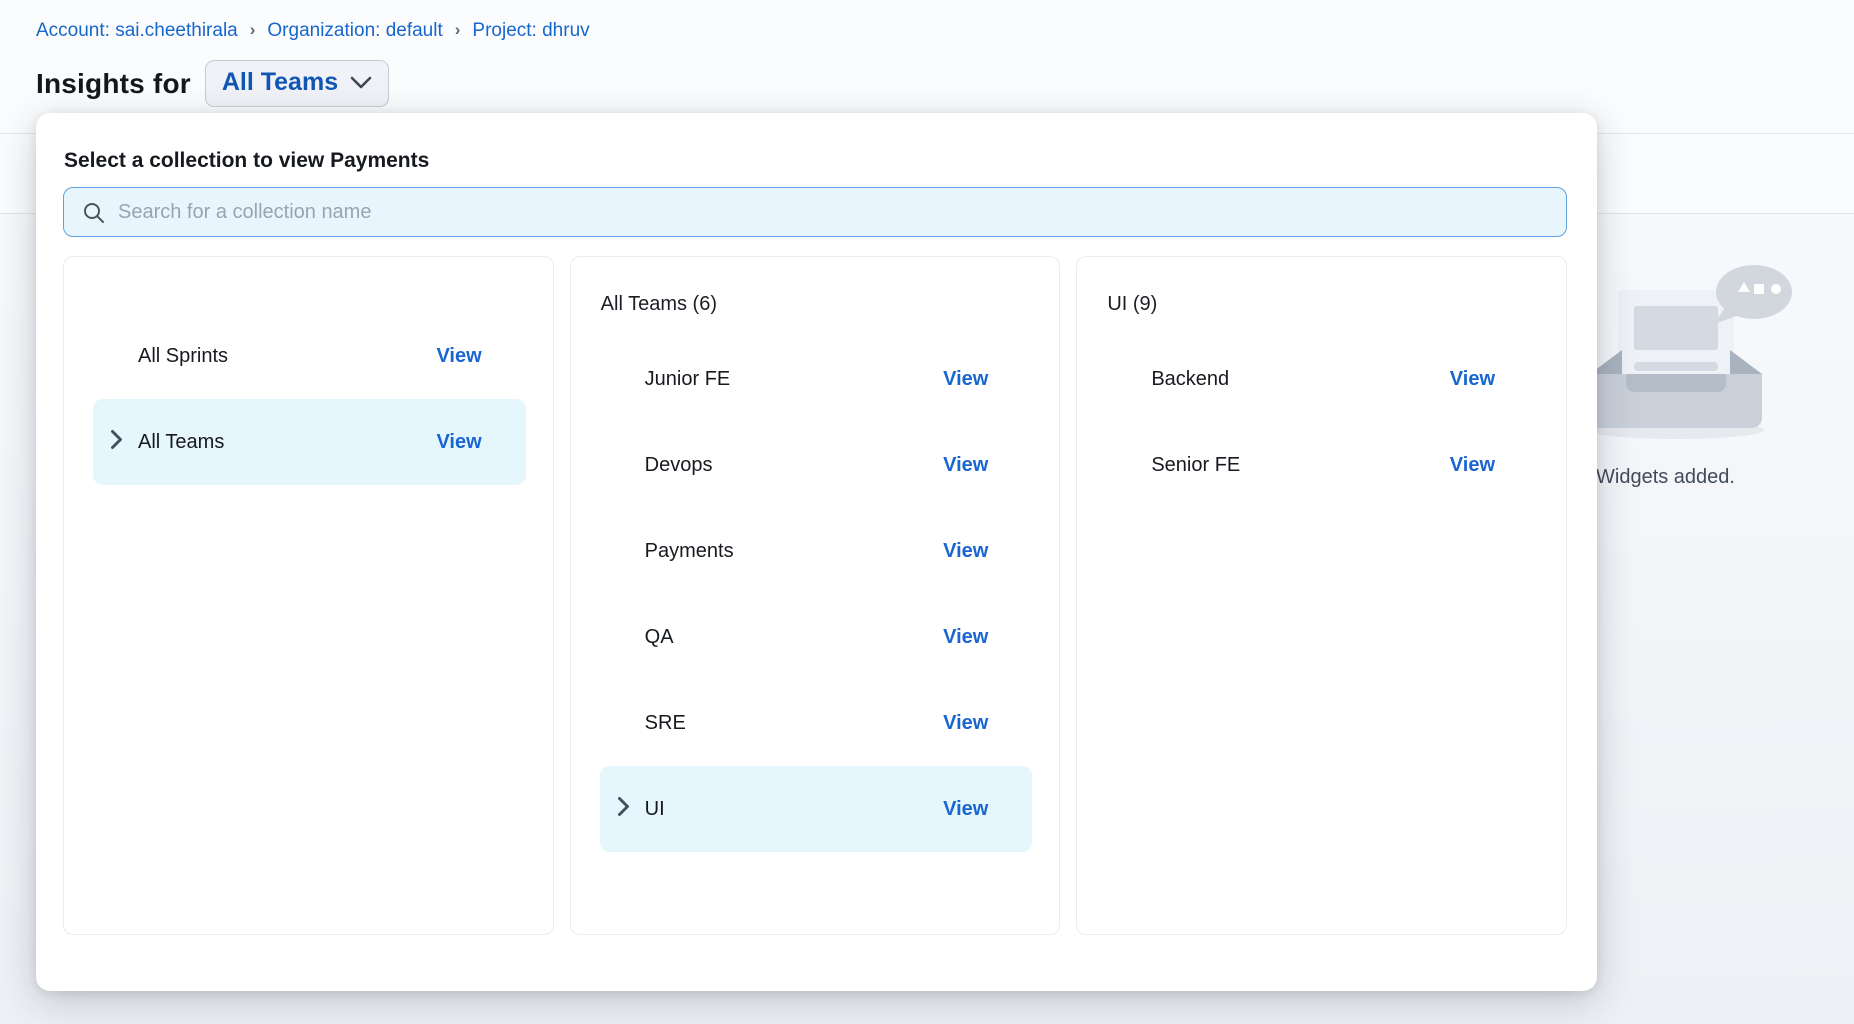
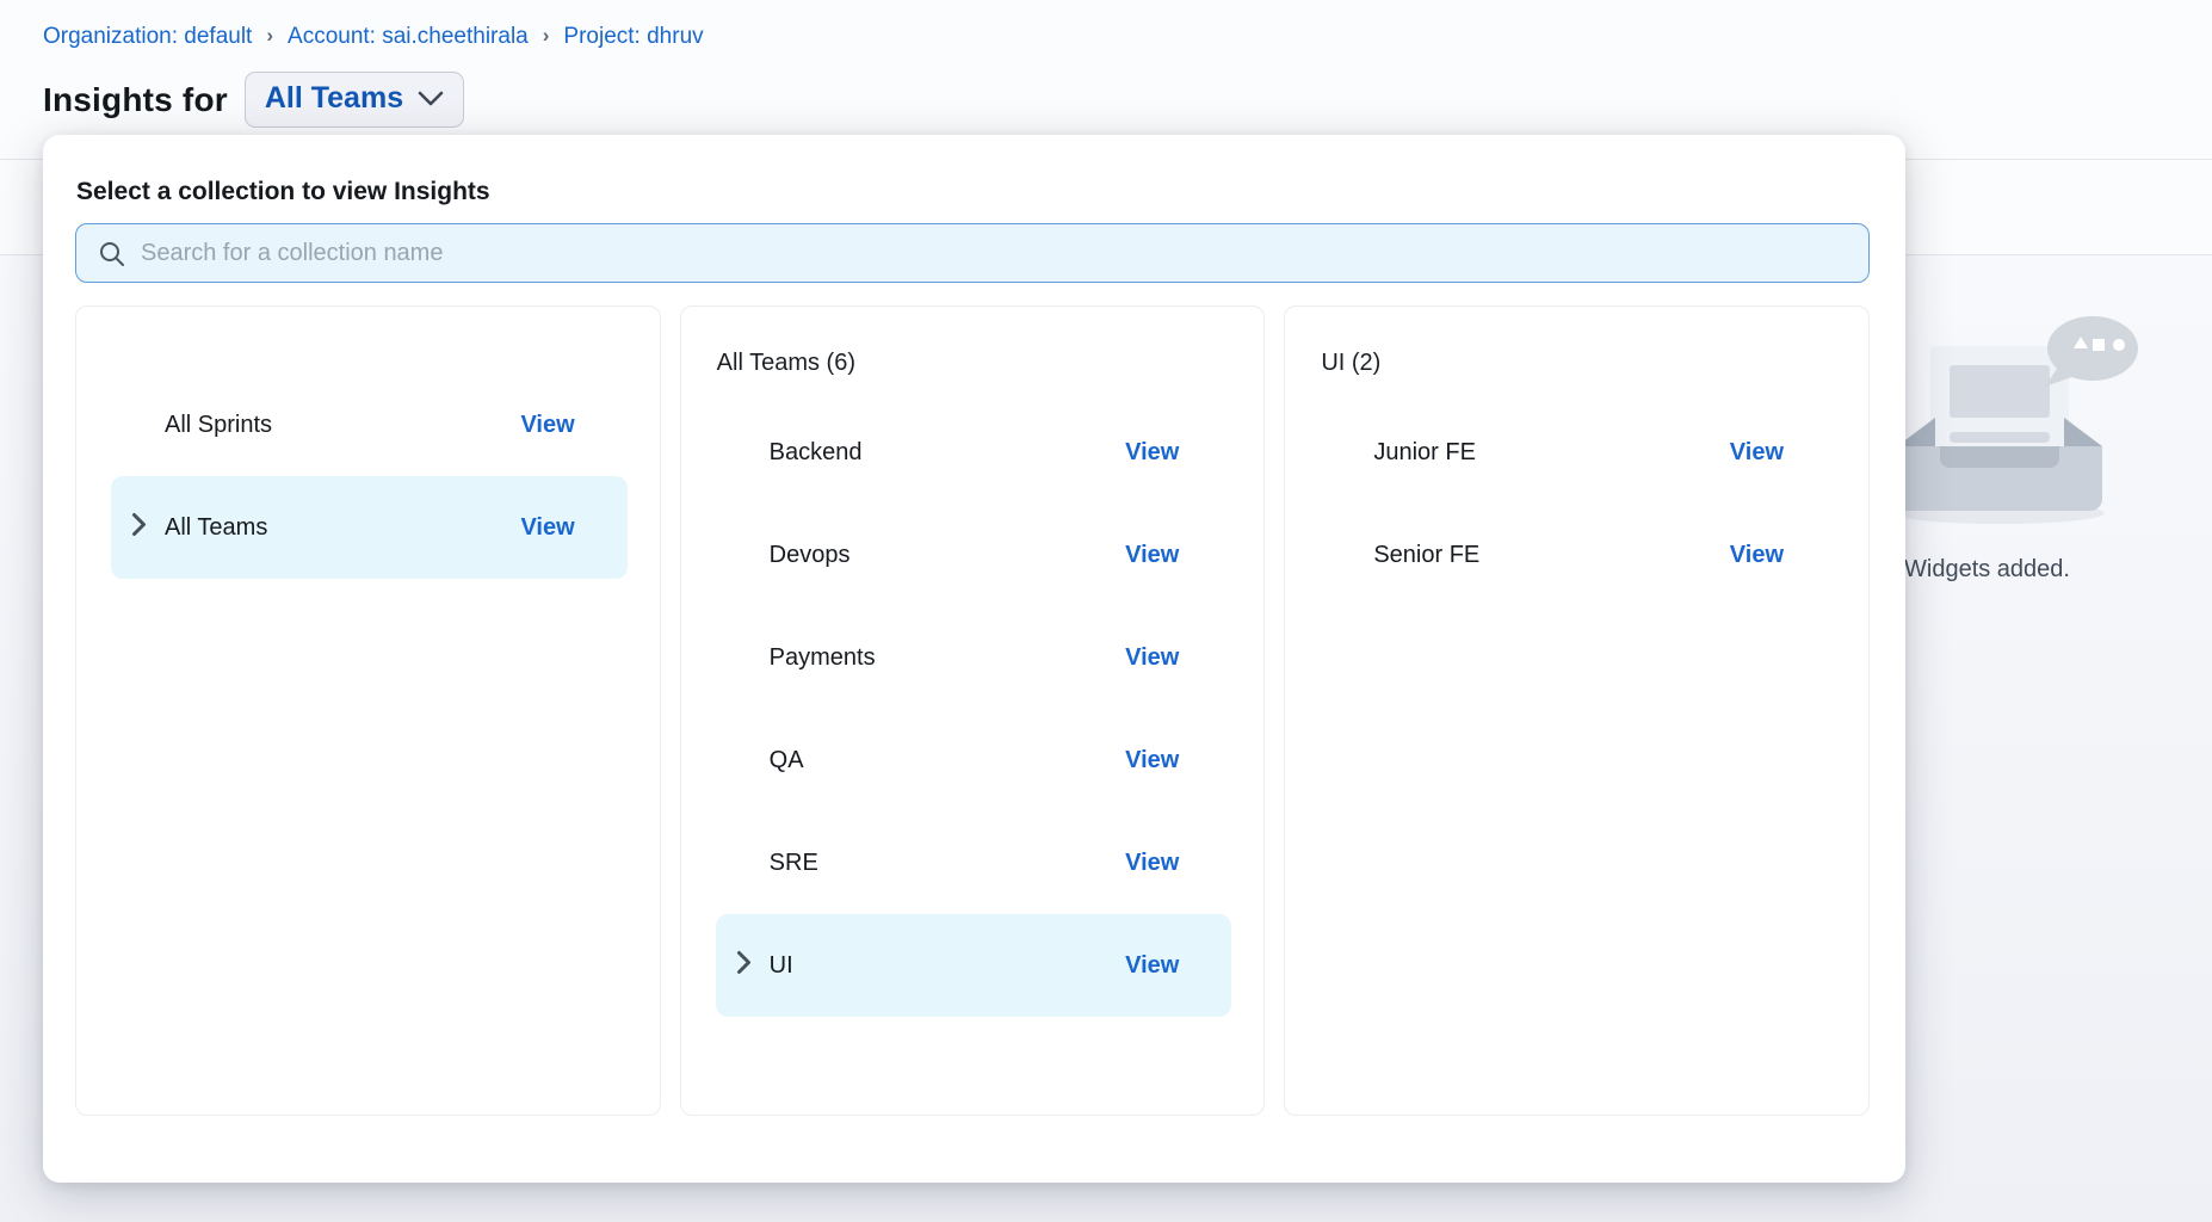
  Widgets added.
- Account: sai.cheethirala
+ Organization: default
  ›
- Organization: default
+ Account: sai.cheethirala
  ›
  Project: dhruv
  Insights for
  All Teams
- Select a collection to view Payments
+ Select a collection to view Insights
  Search for a collection name
  All Sprints
  View
  All Teams
  View
  All Teams (6)
- Junior FE
+ Backend
  View
  Devops
  View
  Payments
  View
  QA
  View
  SRE
  View
  UI
  View
- UI (9)
+ UI (2)
- Backend
+ Junior FE
  View
  Senior FE
  View
